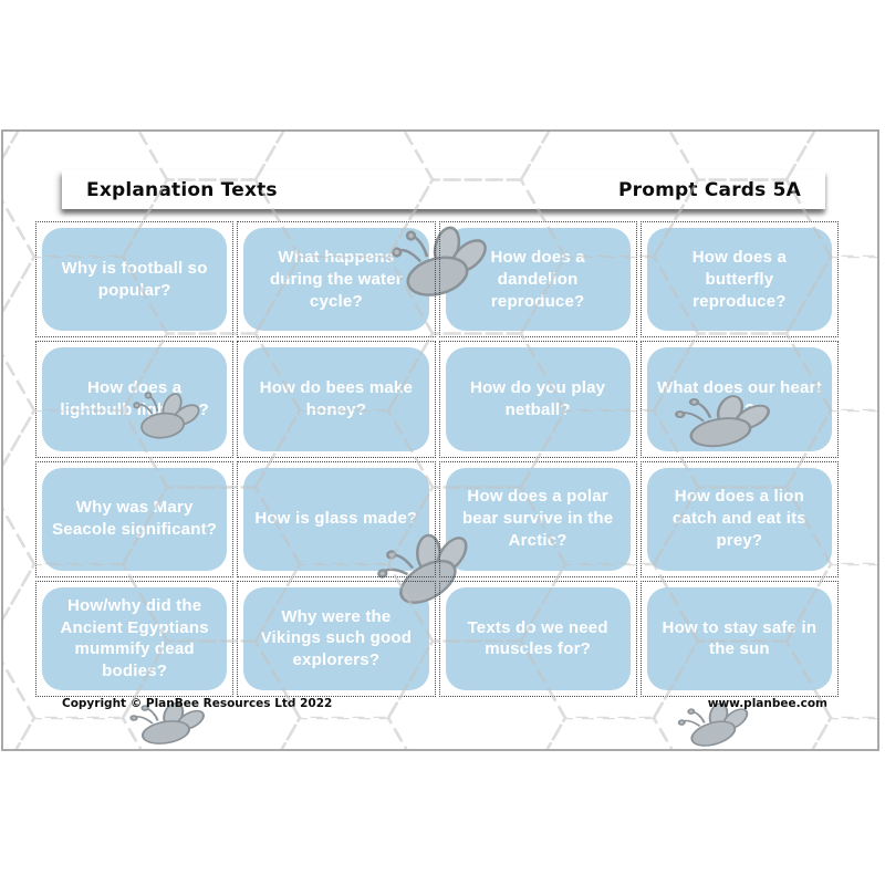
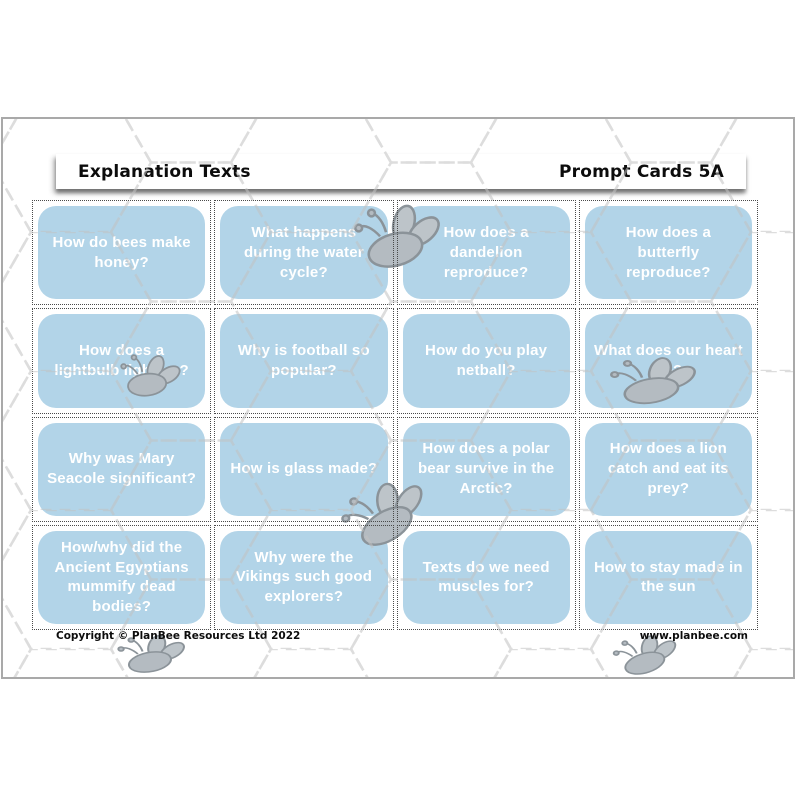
  Explanation Texts
  Prompt Cards 5A
- Why is football so popular?
+ How do bees make honey?
  What happens during the water cycle?
  How does a dandelion reproduce?
  How does a butterfly reproduce?
  How does a lightbulb lig?
- How do bees make honey?
+ Why is football so popular?
  How do you play netball?
  What does our heart
  Why was Mary Seacole significant?
  How is glass made?
  How does a polar bear survive in the Arctic?
  How does a lion catch and eat its prey?
  How/why did the Ancient Egyptians mummify dead bodies?
  Why were the Vikings such good explorers?
  Texts do we need muscles for?
- How to stay safe in the sun
+ How to stay made in the sun
  Copyright © PlanBee Resources Ltd 2022
  www.planbee.com
